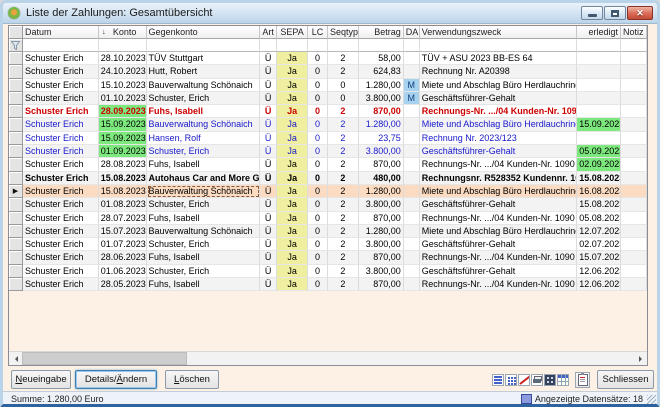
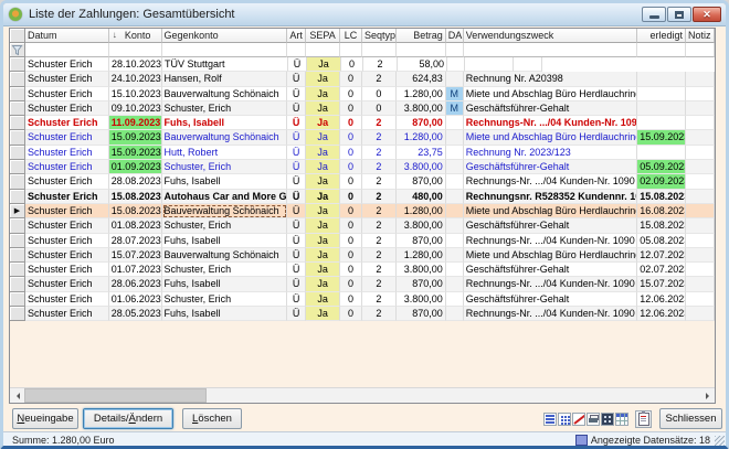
  Liste der Zahlungen: Gesamtübersicht
  ✕
  Datum
  ↓
  Konto
  Gegenkonto
  Art
  SEPA
  LC
  Seqtyp
  Betrag
  DA
  Verwendungszweck
  erledigt
  Notiz
  Schuster Erich
  28.10.2023
  TÜV Stuttgart
  Ü
  Ja
  0
  2
  58,00
- TÜV + ASU 2023 BB-ES 64
  Schuster Erich
  24.10.2023
- Hutt, Robert
+ Hansen, Rolf
  Ü
  Ja
  0
  2
  624,83
  Rechnung Nr. A20398
  Schuster Erich
  15.10.2023
  Bauverwaltung Schönaich
  Ü
  Ja
  0
  0
  1.280,00
  M
  Miete und Abschlag Büro Herdlauchrin
  Schuster Erich
- 01.10.2023
+ 09.10.2023
  Schuster, Erich
  Ü
  Ja
  0
  0
  3.800,00
  M
  Geschäftsführer-Gehalt
  Schuster Erich
- 28.09.2023
+ 11.09.2023
  Fuhs, Isabell
  Ü
  Ja
  0
  2
  870,00
  Rechnungs-Nr. .../04 Kunden-Nr. 109
  Schuster Erich
  15.09.2023
  Bauverwaltung Schönaich
  Ü
  Ja
  0
  2
  1.280,00
  Miete und Abschlag Büro Herdlauchrin
  15.09.202
  Schuster Erich
  15.09.2023
- Hansen, Rolf
+ Hutt, Robert
  Ü
  Ja
  0
  2
  23,75
  Rechnung Nr. 2023/123
  Schuster Erich
  01.09.2023
  Schuster, Erich
  Ü
  Ja
  0
  2
  3.800,00
  Geschäftsführer-Gehalt
  05.09.202
  Schuster Erich
  28.08.2023
  Fuhs, Isabell
  Ü
  Ja
  0
  2
  870,00
  Rechnungs-Nr. .../04 Kunden-Nr. 1090
  02.09.202
  Schuster Erich
  15.08.2023
  Autohaus Car and More G
  Ü
  Ja
  0
  2
  480,00
  Rechnungsnr. R528352 Kundennr. 1
  15.08.202
  Schuster Erich
  15.08.2023
  Bauverwaltung Schönaich
  Ü
  Ja
  0
  2
  1.280,00
  Miete und Abschlag Büro Herdlauchrin
  16.08.202
  Schuster Erich
  01.08.2023
  Schuster, Erich
  Ü
  Ja
  0
  2
  3.800,00
  Geschäftsführer-Gehalt
  15.08.202
  Schuster Erich
  28.07.2023
  Fuhs, Isabell
  Ü
  Ja
  0
  2
  870,00
  Rechnungs-Nr. .../04 Kunden-Nr. 1090
  05.08.202
  Schuster Erich
  15.07.2023
  Bauverwaltung Schönaich
  Ü
  Ja
  0
  2
  1.280,00
  Miete und Abschlag Büro Herdlauchrin
  12.07.202
  Schuster Erich
  01.07.2023
  Schuster, Erich
  Ü
  Ja
  0
  2
  3.800,00
  Geschäftsführer-Gehalt
  02.07.202
  Schuster Erich
  28.06.2023
  Fuhs, Isabell
  Ü
  Ja
  0
  2
  870,00
  Rechnungs-Nr. .../04 Kunden-Nr. 1090
  15.07.202
  Schuster Erich
  01.06.2023
  Schuster, Erich
  Ü
  Ja
  0
  2
  3.800,00
  Geschäftsführer-Gehalt
  12.06.202
  Schuster Erich
  28.05.2023
  Fuhs, Isabell
  Ü
  Ja
  0
  2
  870,00
  Rechnungs-Nr. .../04 Kunden-Nr. 1090
  12.06.202
  Neueingabe
  Details/Ändern
  Löschen
  Schliessen
  Summe: 1.280,00 Euro
  Angezeigte Datensätze: 18
